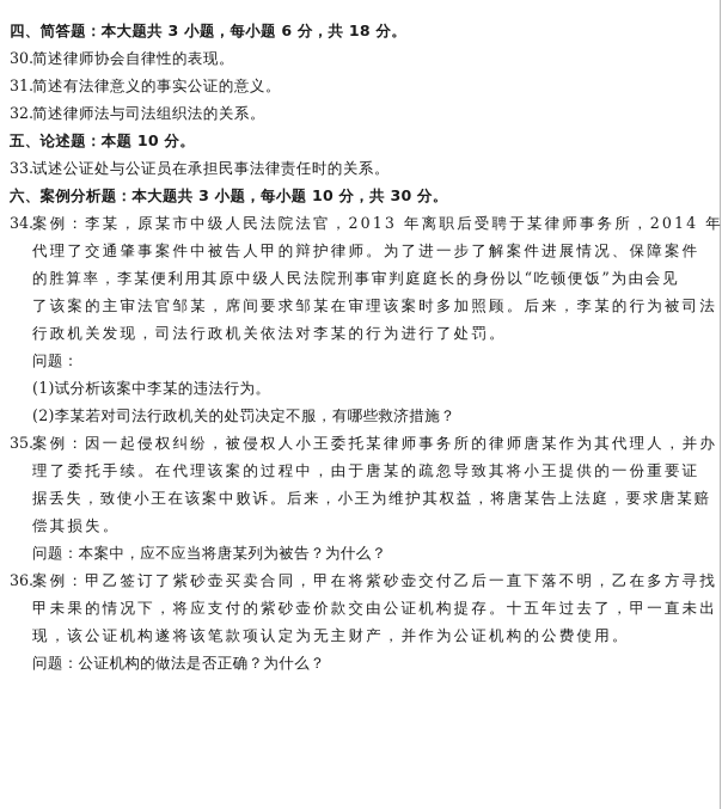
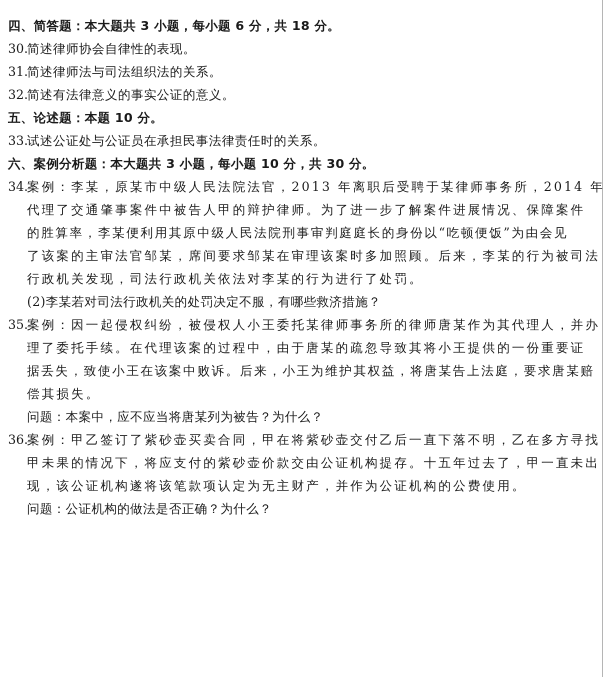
  四、简答题：本大题共 3 小题，每小题 6 分，共 18 分。
  30.
  简述律师协会自律性的表现。
  31.
- 简述有法律意义的事实公证的意义。
+ 简述律师法与司法组织法的关系。
  32.
- 简述律师法与司法组织法的关系。
+ 简述有法律意义的事实公证的意义。
  五、论述题：本题 10 分。
  33.
  试述公证处与公证员在承担民事法律责任时的关系。
  六、案例分析题：本大题共 3 小题，每小题 10 分，共 30 分。
  34.
  案例：李某，原某市中级人民法院法官，2013 年离职后受聘于某律师事务所，2014 年
  代理了交通肇事案件中被告人甲的辩护律师。为了进一步了解案件进展情况、保障案件
  的胜算率，李某便利用其原中级人民法院刑事审判庭庭长的身份以“吃顿便饭”为由会见
  了该案的主审法官邹某，席间要求邹某在审理该案时多加照顾。后来，李某的行为被司法
  行政机关发现，司法行政机关依法对李某的行为进行了处罚。
- 问题：
- (1)试分析该案中李某的违法行为。
  (2)李某若对司法行政机关的处罚决定不服，有哪些救济措施？
  35.
  案例：因一起侵权纠纷，被侵权人小王委托某律师事务所的律师唐某作为其代理人，并办
  理了委托手续。在代理该案的过程中，由于唐某的疏忽导致其将小王提供的一份重要证
  据丢失，致使小王在该案中败诉。后来，小王为维护其权益，将唐某告上法庭，要求唐某赔
  偿其损失。
  问题：本案中，应不应当将唐某列为被告？为什么？
  36.
  案例：甲乙签订了紫砂壶买卖合同，甲在将紫砂壶交付乙后一直下落不明，乙在多方寻找
  甲未果的情况下，将应支付的紫砂壶价款交由公证机构提存。十五年过去了，甲一直未出
  现，该公证机构遂将该笔款项认定为无主财产，并作为公证机构的公费使用。
  问题：公证机构的做法是否正确？为什么？
